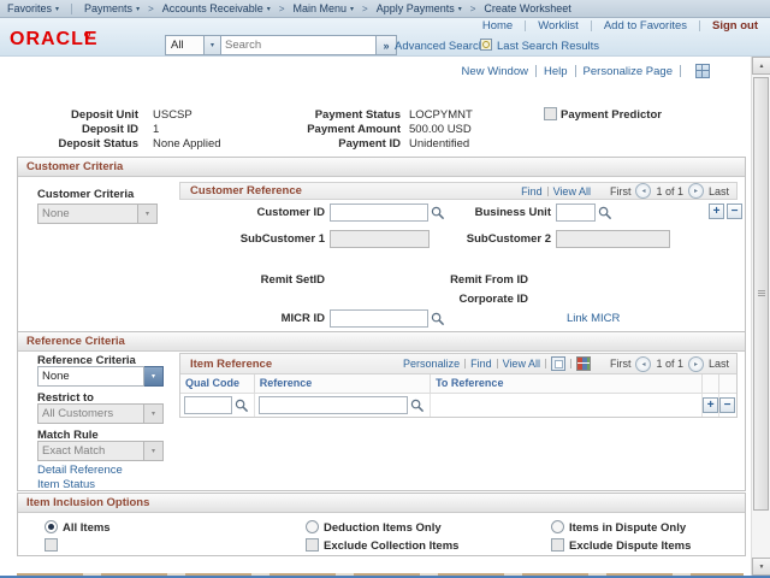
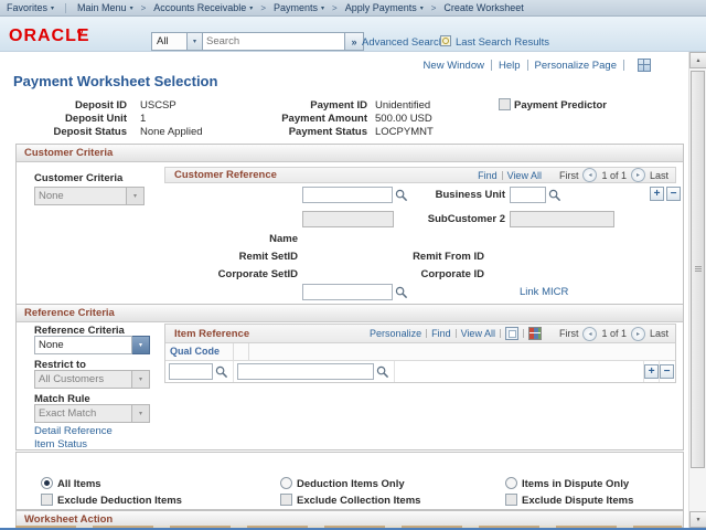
  Favorites
- Payments
+ Main Menu
  >
  Accounts Receivable
  >
- Main Menu
+ Payments
  >
  Apply Payments
  >
  Create Worksheet
- Home
- Worklist
- Add to Favorites
- Sign out
  ORACLE
  All
  Search
  »
  Advanced Searc
  Last Search Results
  New Window
  Help
  Personalize Page
+ Payment Worksheet Selection
- Deposit Unit
+ Deposit ID
  USCSP
- Deposit ID
+ Deposit Unit
  1
  Deposit Status
  None Applied
- Payment Status
+ Payment ID
- LOCPYMNT
+ Unidentified
  Payment Amount
  500.00 USD
- Payment ID
+ Payment Status
- Unidentified
+ LOCPYMNT
  Payment Predictor
  Customer Criteria
  Customer Criteria
  None
  Customer Reference
  Find
  View All
  First
  1 of 1
  Last
- Customer ID
  Business Unit
  +
  −
- SubCustomer 1
  SubCustomer 2
+ Name
  Remit SetID
  Remit From ID
+ Corporate SetID
  Corporate ID
- MICR ID
  Link MICR
  Reference Criteria
  Reference Criteria
  None
  Restrict to
  All Customers
  Match Rule
  Exact Match
  Detail Reference
  Item Status
  Item Reference
  Personalize
  Find
  View All
  First
  1 of 1
  Last
  Qual Code
- Reference
- To Reference
  +
  −
- Item Inclusion Options
  All Items
  Deduction Items Only
  Items in Dispute Only
+ Exclude Deduction Items
  Exclude Collection Items
  Exclude Dispute Items
+ Worksheet Action
